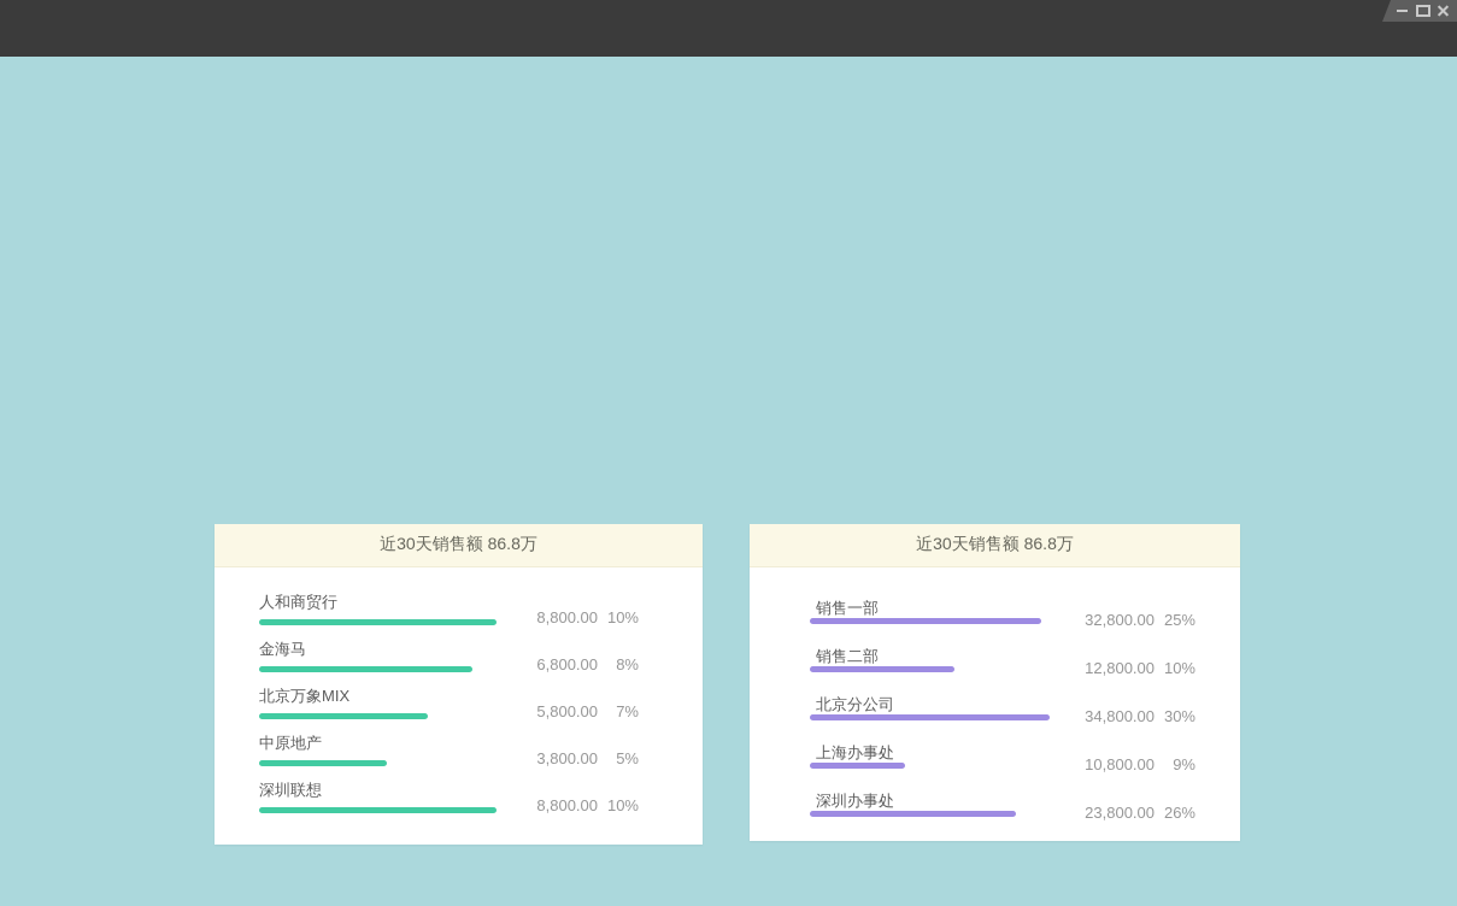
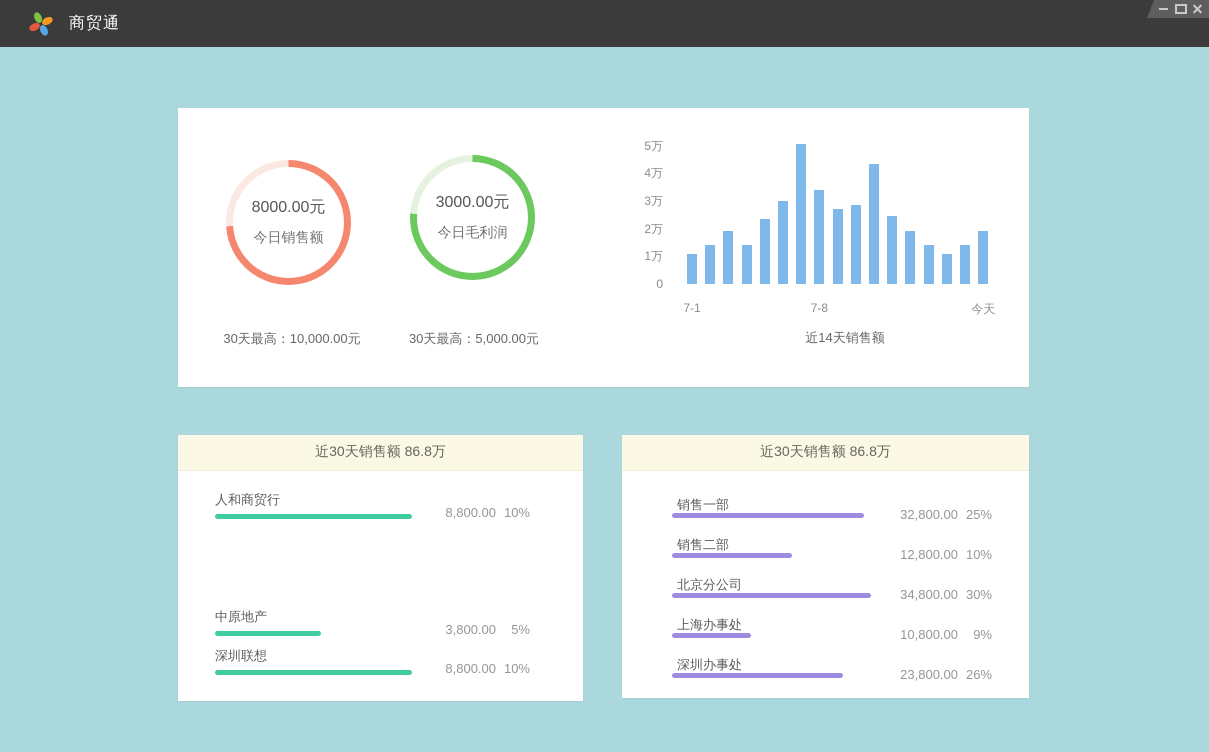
+ 商贸通
+ 8000.00元
+ 今日销售额
+ 3000.00元
+ 今日毛利润
+ 30天最高：10,000.00元
+ 30天最高：5,000.00元
+ 0
+ 1万
+ 2万
+ 3万
+ 4万
+ 5万
+ 7-1
+ 7-8
+ 今天
+ 近14天销售额
  近30天销售额 86.8万
  人和商贸行
  8,800.00
  10%
- 金海马
- 6,800.00
- 8%
- 北京万象MIX
- 5,800.00
- 7%
  中原地产
  3,800.00
  5%
  深圳联想
  8,800.00
  10%
  近30天销售额 86.8万
  销售一部
  32,800.00
  25%
  销售二部
  12,800.00
  10%
  北京分公司
  34,800.00
  30%
  上海办事处
  10,800.00
  9%
  深圳办事处
  23,800.00
  26%
